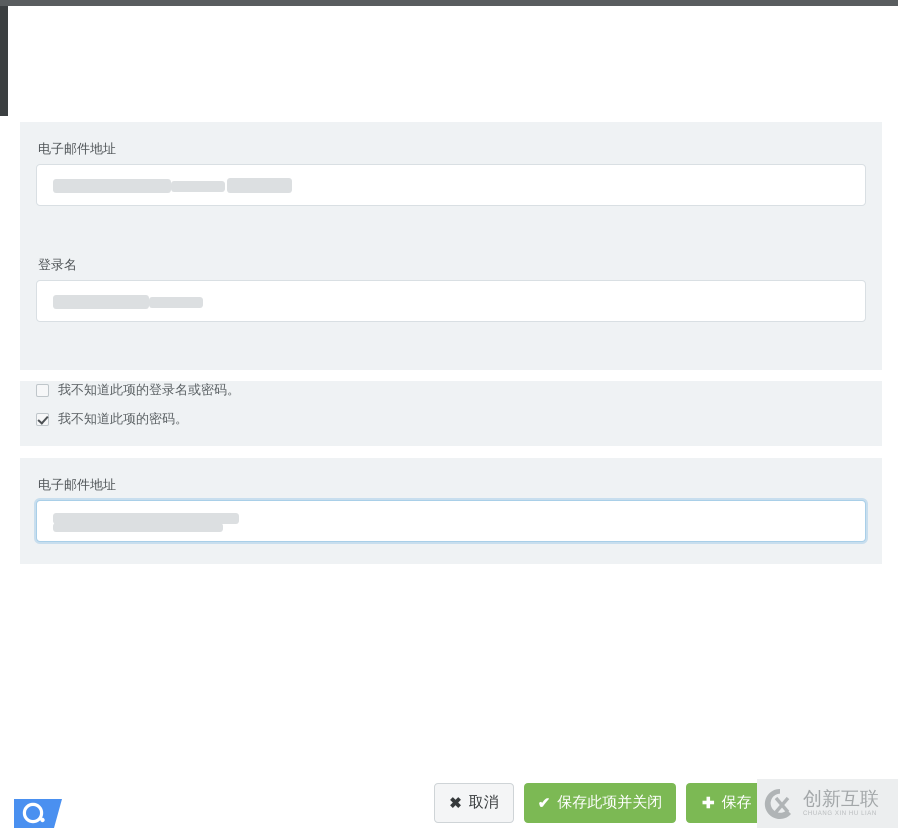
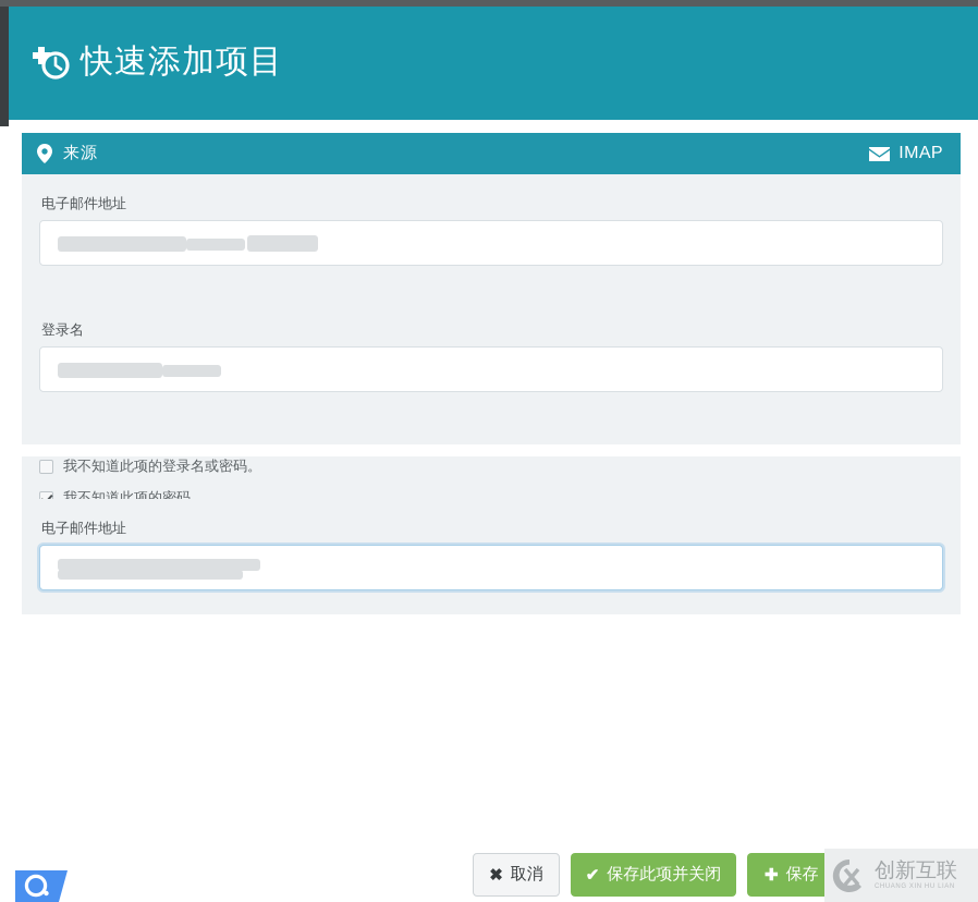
+ 快速添加项目
+ 来源
+ IMAP
  电子邮件地址
  登录名
  我不知道此项的登录名或密码。
  我不知道此项的密码。
  电子邮件地址
  ✖
  取消
  ✔
  保存此项并关闭
  ✚
  保存
  创新互联
